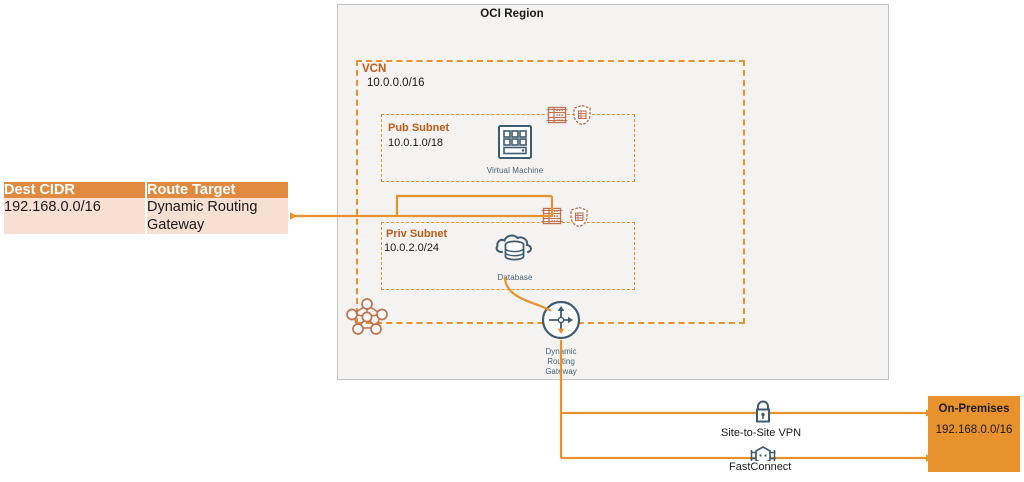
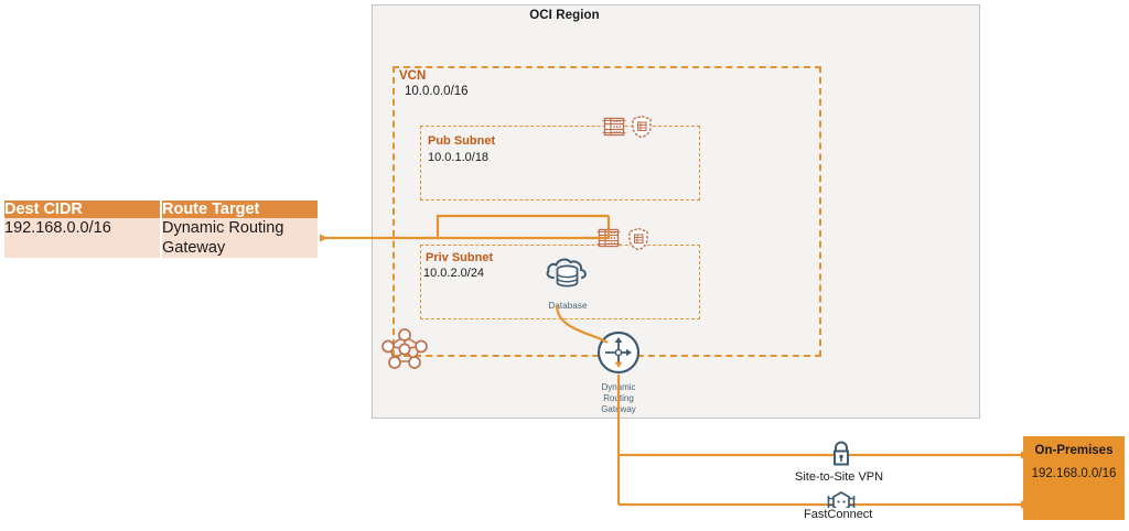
  Dest CIDR	Route Target
  192.168.0.0/16	Dynamic Routing Gateway
  OCI Region
  VCN
  10.0.0.0/16
  Pub Subnet
  10.0.1.0/18
- Virtual Machine
  Priv Subnet
  10.0.2.0/24
  Dtabase
  Dynmic
  Routing
  Gatway
  Site-to-Site VPN
  FastConnect
  On-Premises
  192.168.0.0/16
